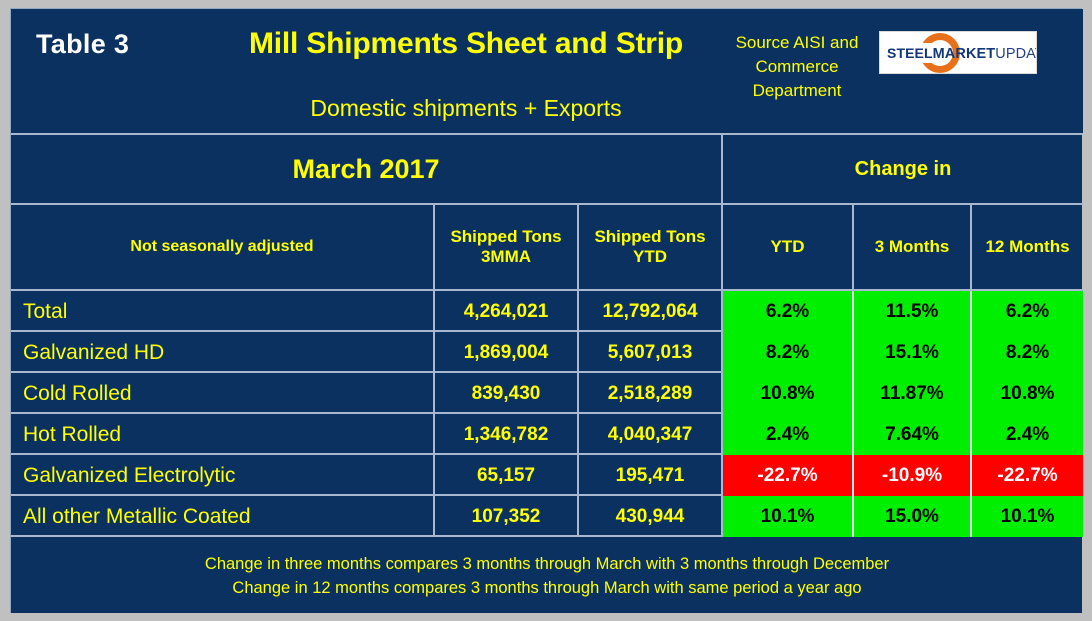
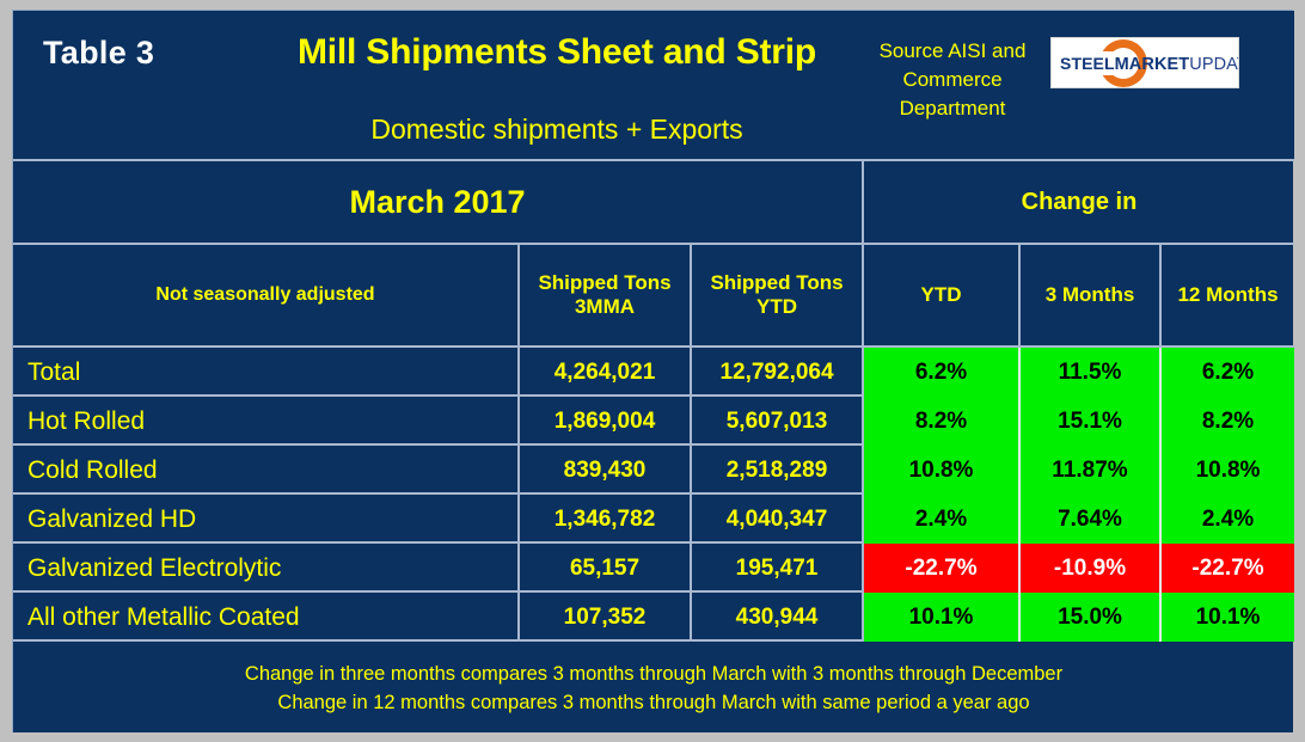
  Table 3
  Mill Shipments Sheet and Strip
  Domestic shipments + Exports
  Source AISI and Commerce Department
  STEELMARKETUPDA
  March 2017
  Change in
  Not seasonally adjusted
  Shipped Tons
  3MMA
  Shipped Tons
  YTD
  YTD
  3 Months
  12 Months
  Total
  4,264,021
  12,792,064
  6.2%
  11.5%
  6.2%
- Galvanized HD
+ Hot Rolled
  1,869,004
  5,607,013
  8.2%
  15.1%
  8.2%
  Cold Rolled
  839,430
  2,518,289
  10.8%
  11.87%
  10.8%
- Hot Rolled
+ Galvanized HD
  1,346,782
  4,040,347
  2.4%
  7.64%
  2.4%
  Galvanized Electrolytic
  65,157
  195,471
  -22.7%
  -10.9%
  -22.7%
  All other Metallic Coated
  107,352
  430,944
  10.1%
  15.0%
  10.1%
  Change in three months compares 3 months through March with 3 months through December
  Change in 12 months compares 3 months through March with same period a year ago
